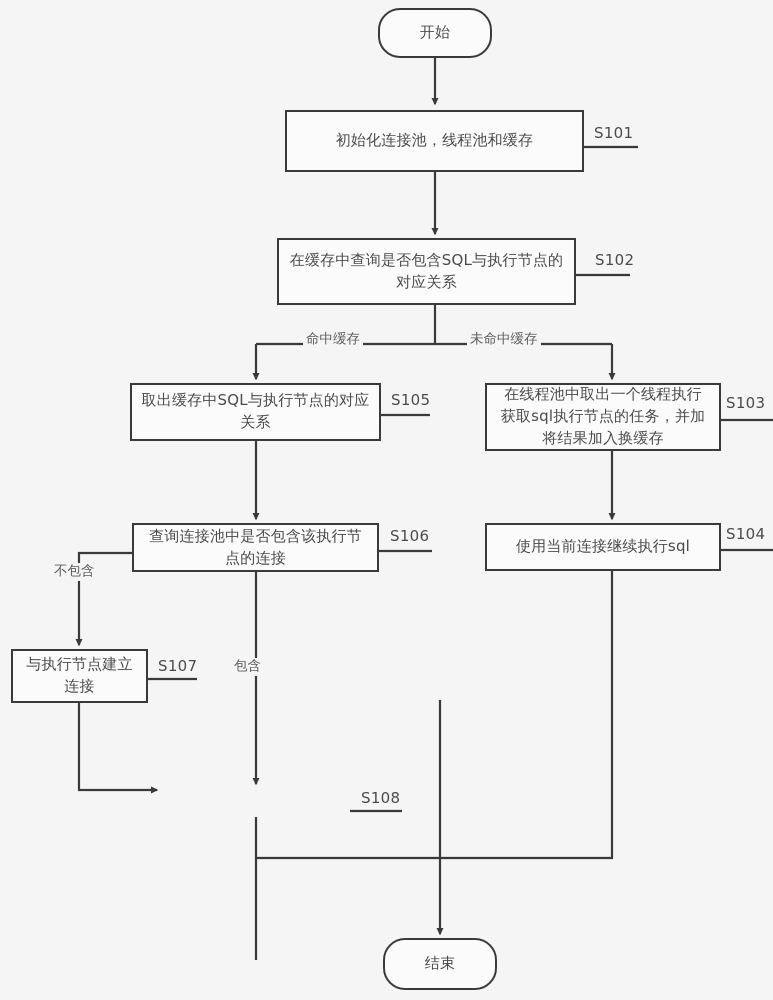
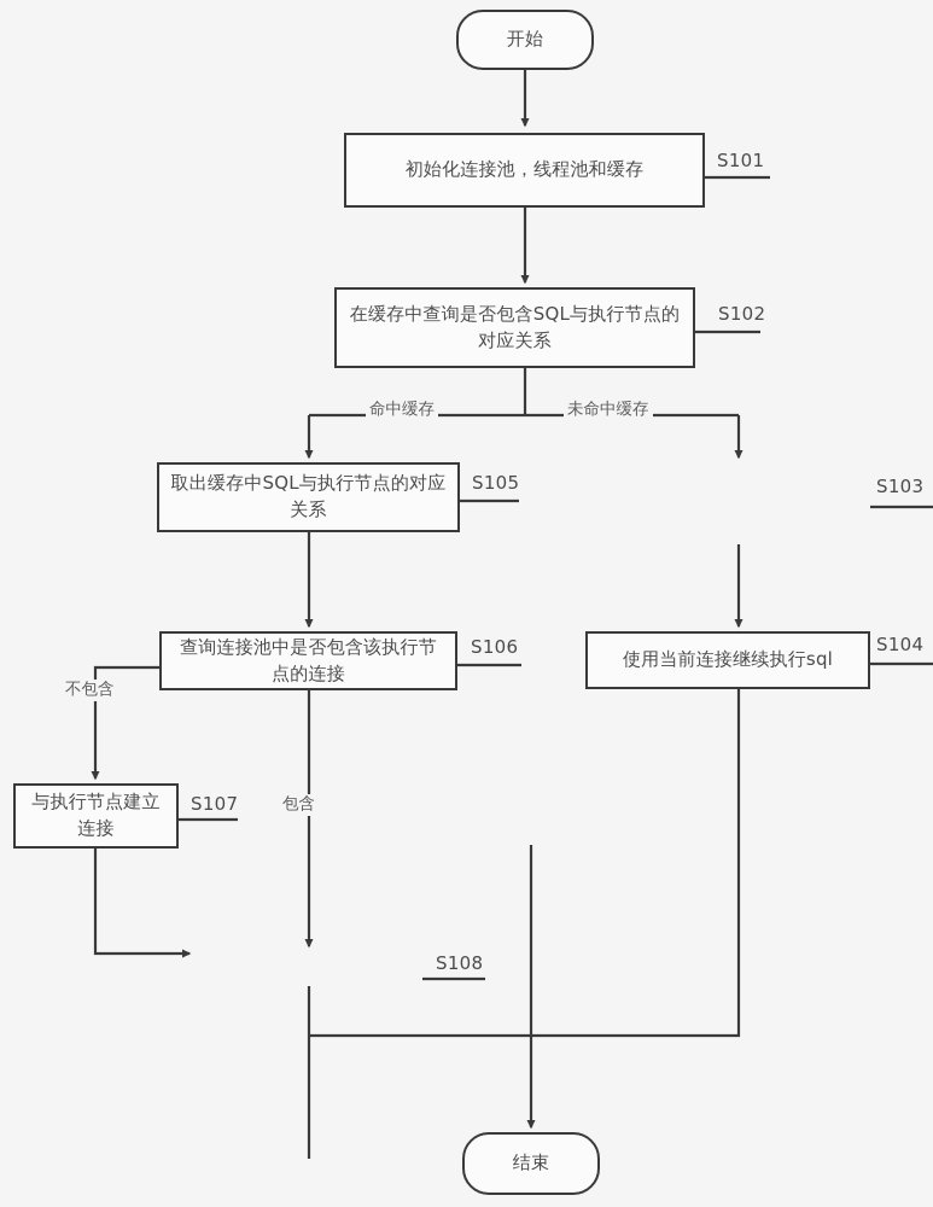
  开始
  初始化连接池，线程池和缓存
  在缓存中查询是否包含SQL与执行节点的
  对应关系
  取出缓存中SQL与执行节点的对应
  关系
- 在线程池中取出一个线程执行
- 获取sql执行节点的任务，并加
- 将结果加入换缓存
  查询连接池中是否包含该执行节
  点的连接
  使用当前连接继续执行sql
  与执行节点建立
  连接
  结束
  S101
  S102
  S105
  S103
  S106
  S104
  S107
  S108
  命中缓存
  未命中缓存
  不包含
  包含
